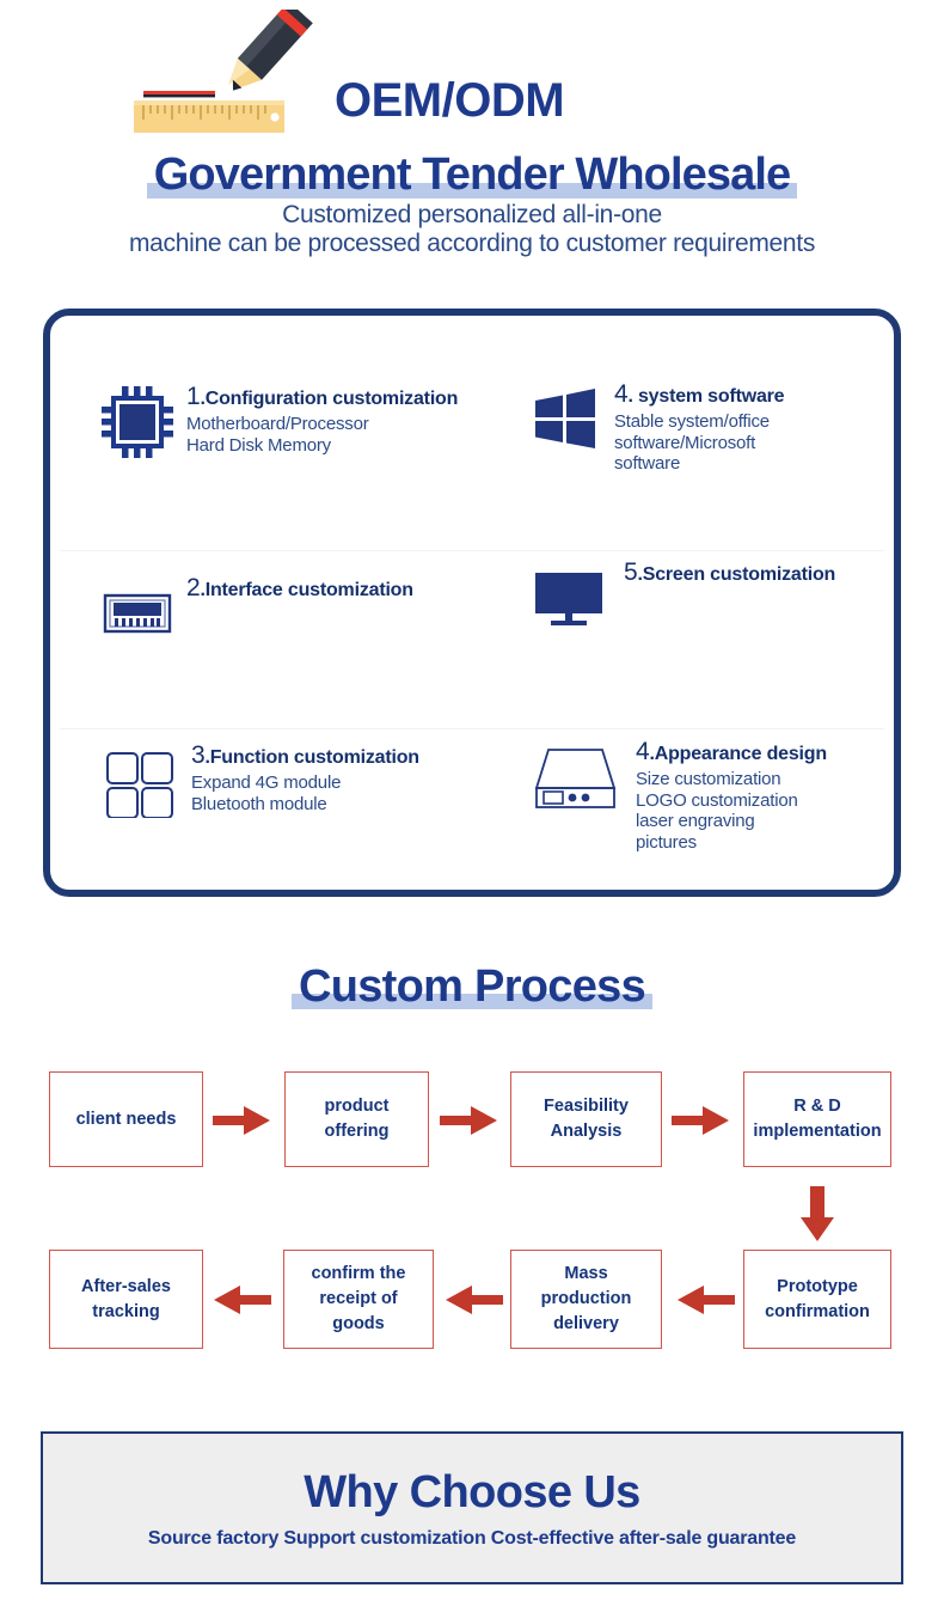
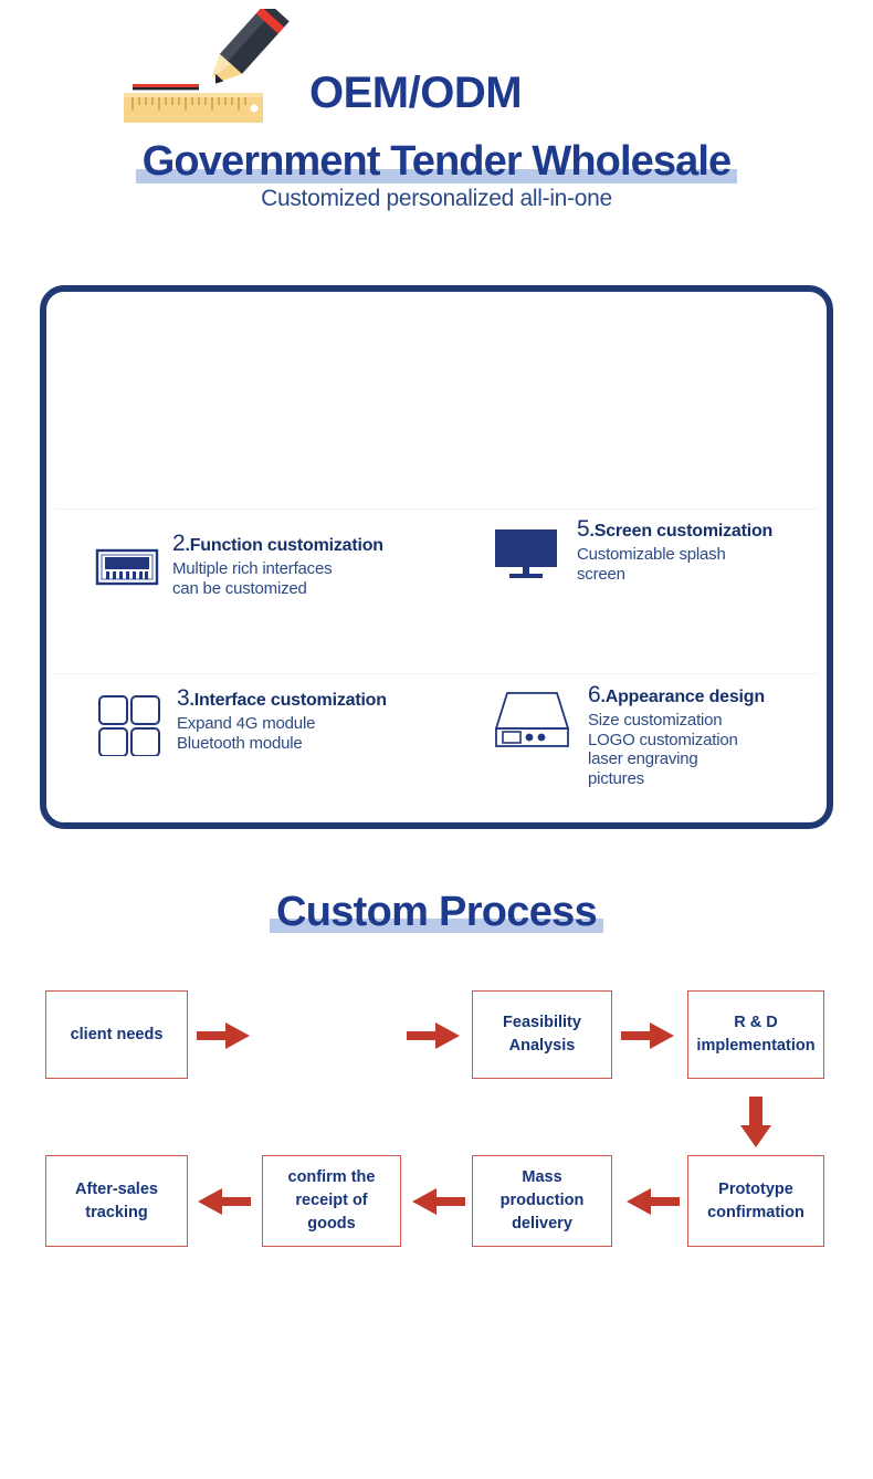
  OEM/ODM
  Government Tender Wholesale
  Customized personalized all-in-one
- machine can be processed according to customer requirements
- 1.Configuration customization
- Motherboard/Processor
- Hard Disk Memory
- 4. system software
- Stable system/office
- software/Microsoft
- software
- 2.Interface customization
+ 2.Function customization
+ Multiple rich interfaces
+ can be customized
  5.Screen customization
+ Customizable splash
+ screen
- 3.Function customization
+ 3.Interface customization
  Expand 4G module
  Bluetooth module
- 4.Appearance design
+ 6.Appearance design
  Size customization
  LOGO customization
  laser engraving
  pictures
  Custom Process
  client needs
- product
- offering
  Feasibility
  Analysis
  R & D
  implementation
  Prototype
  confirmation
  Mass
  production
  delivery
  confirm the
  receipt of
  goods
  After-sales
  tracking
- Why Choose Us
- Source factory Support customization Cost-effective after-sale guarantee
